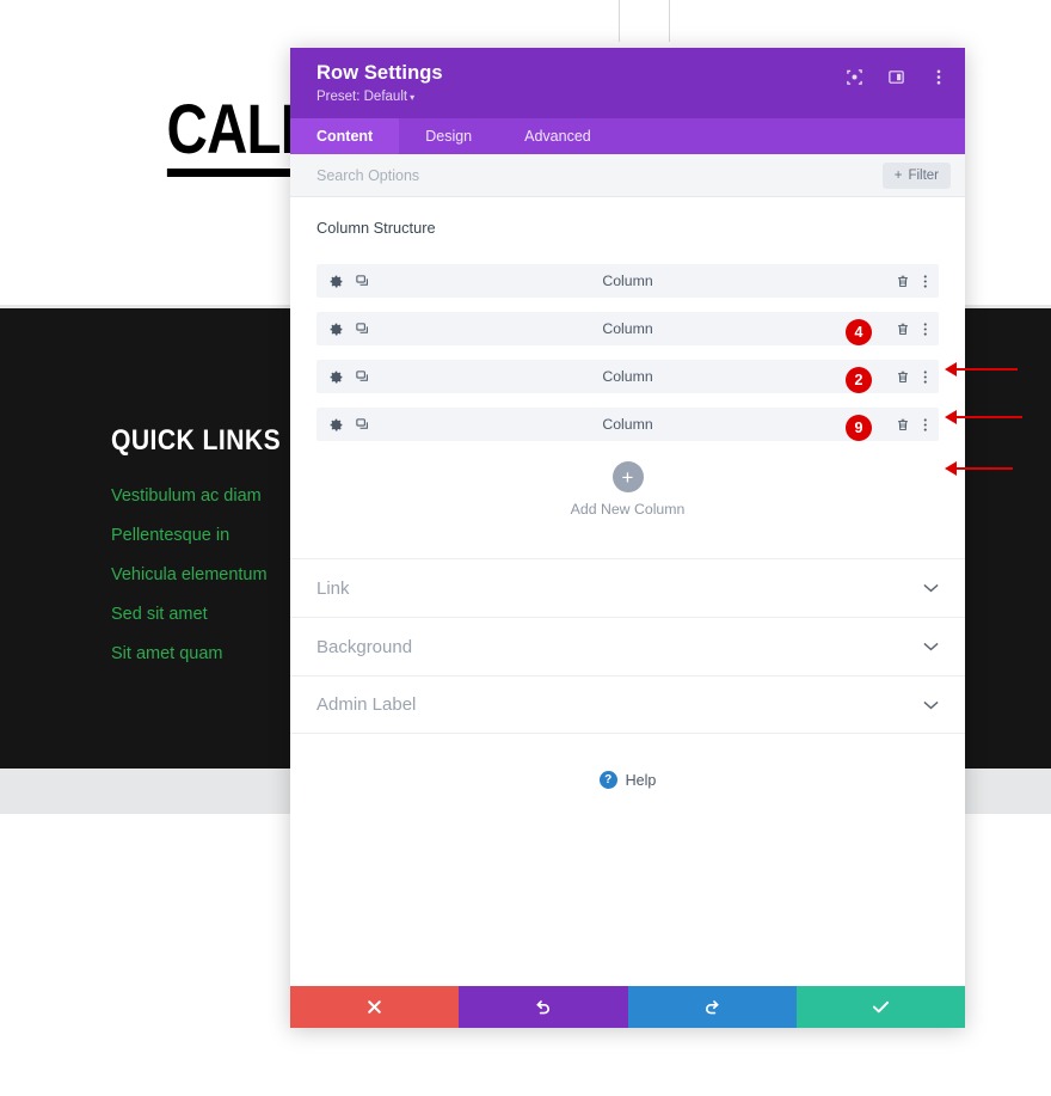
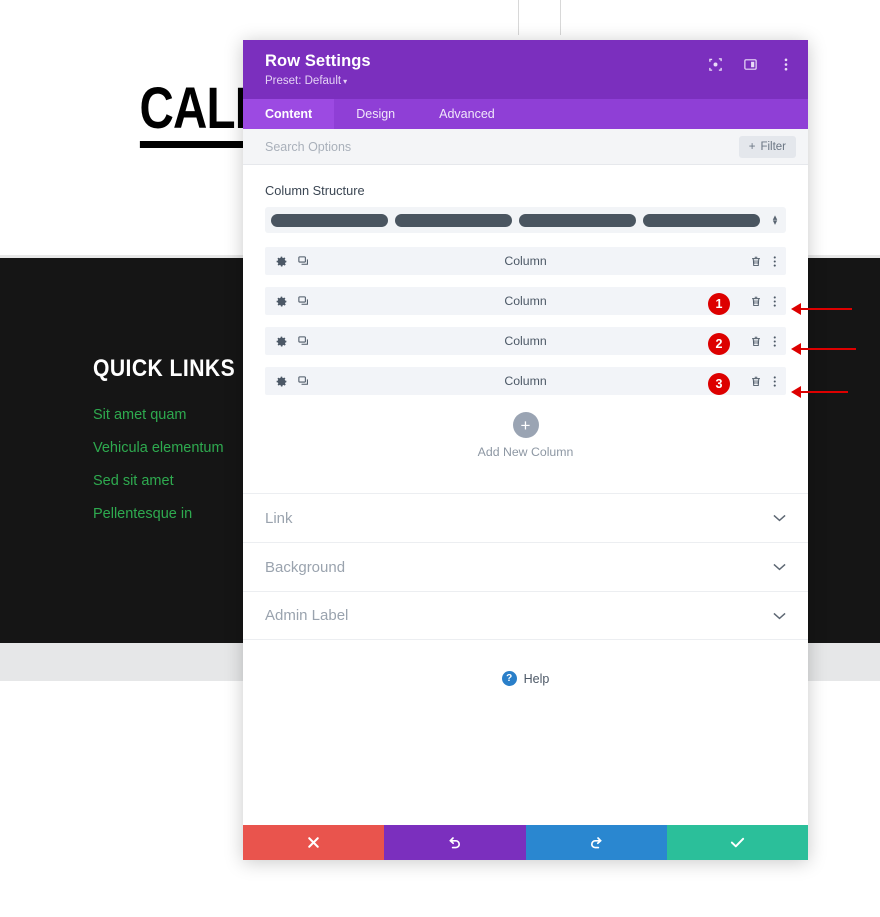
  QUICK LINKS
- Vestibulum ac diam
- Pellentesque in
+ Sit amet quam
  Vehicula elementum
  Sed sit amet
- Sit amet quam
+ Pellentesque in
  Row Settings
  Preset: Default ▾
  Content
  Design
  Advanced
  Search Options
  +
  Filter
  Column Structure
+ ▴
+ ▾
  Column
  Column
- 4
+ 1
  Column
  2
  Column
- 9
+ 3
  +
  Add New Column
  Link
  Background
  Admin Label
  ?
  Help
